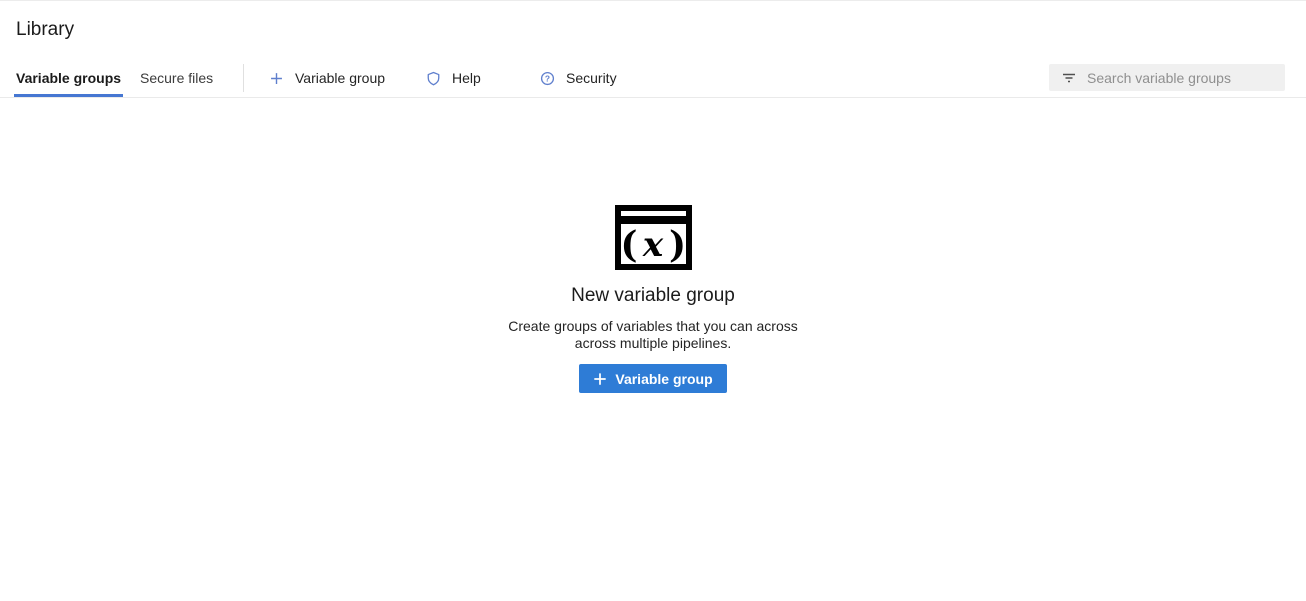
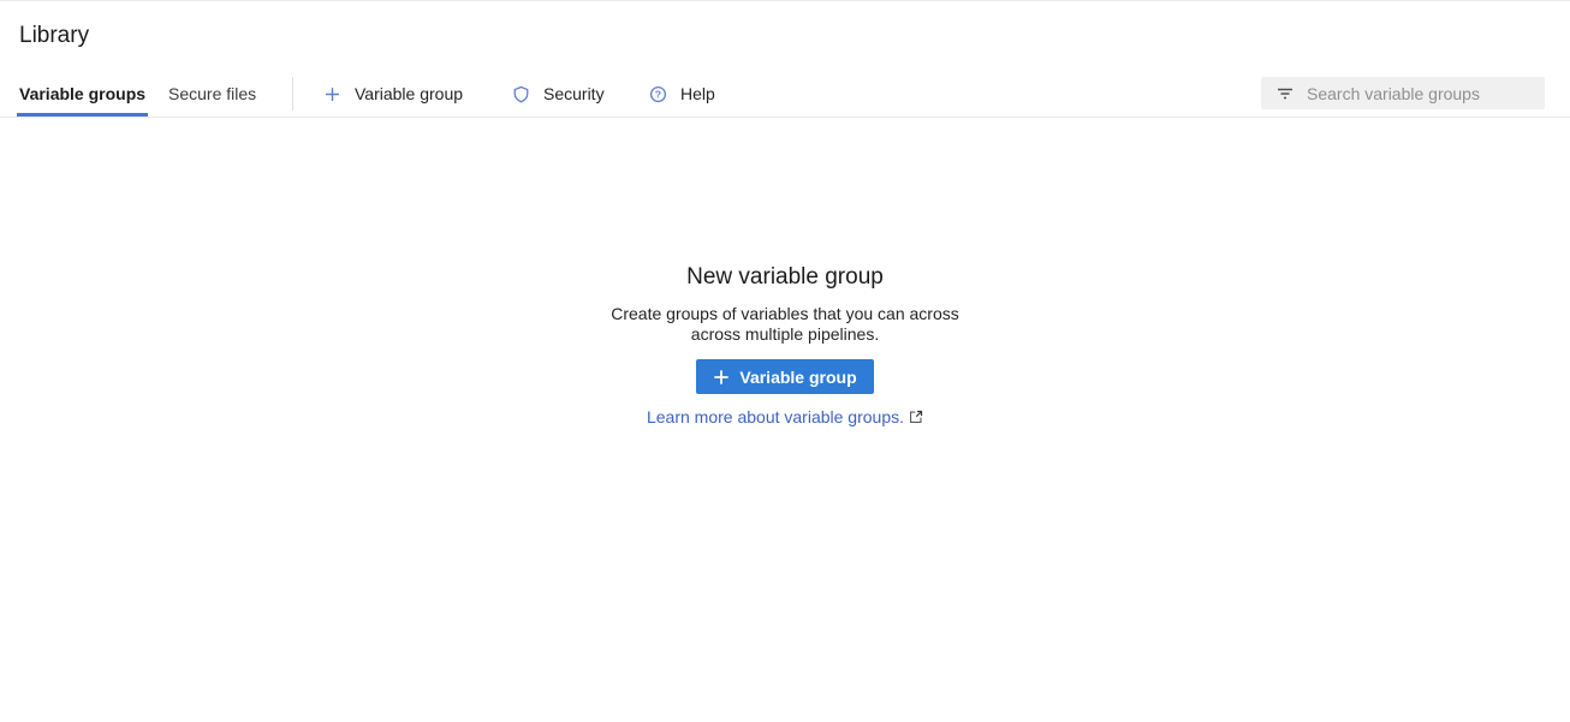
  Library
  Variable groups
  Secure files
  Variable group
- Help
+ Security
  ?
- Security
+ Help
  Search variable groups
- (
- x
- )
  New variable group
  Create groups of variables that you can across
  across multiple pipelines.
  Variable group
+ Learn more about variable groups.
